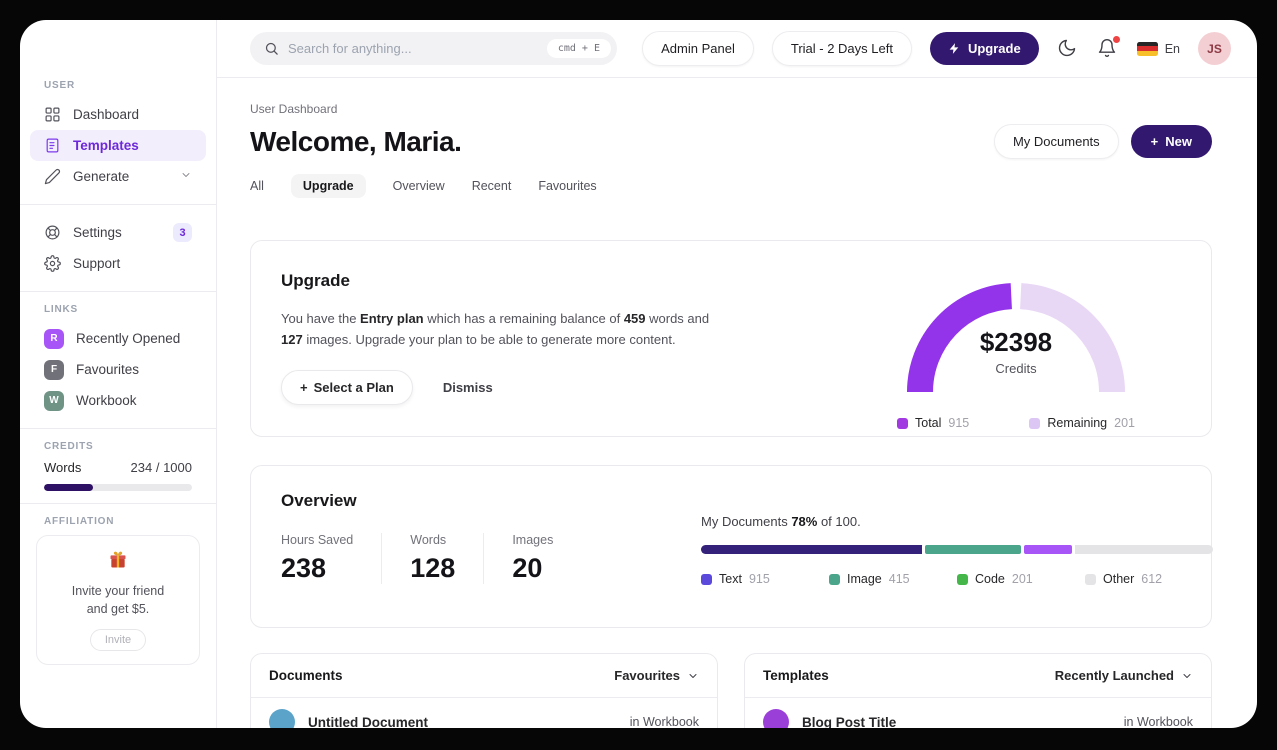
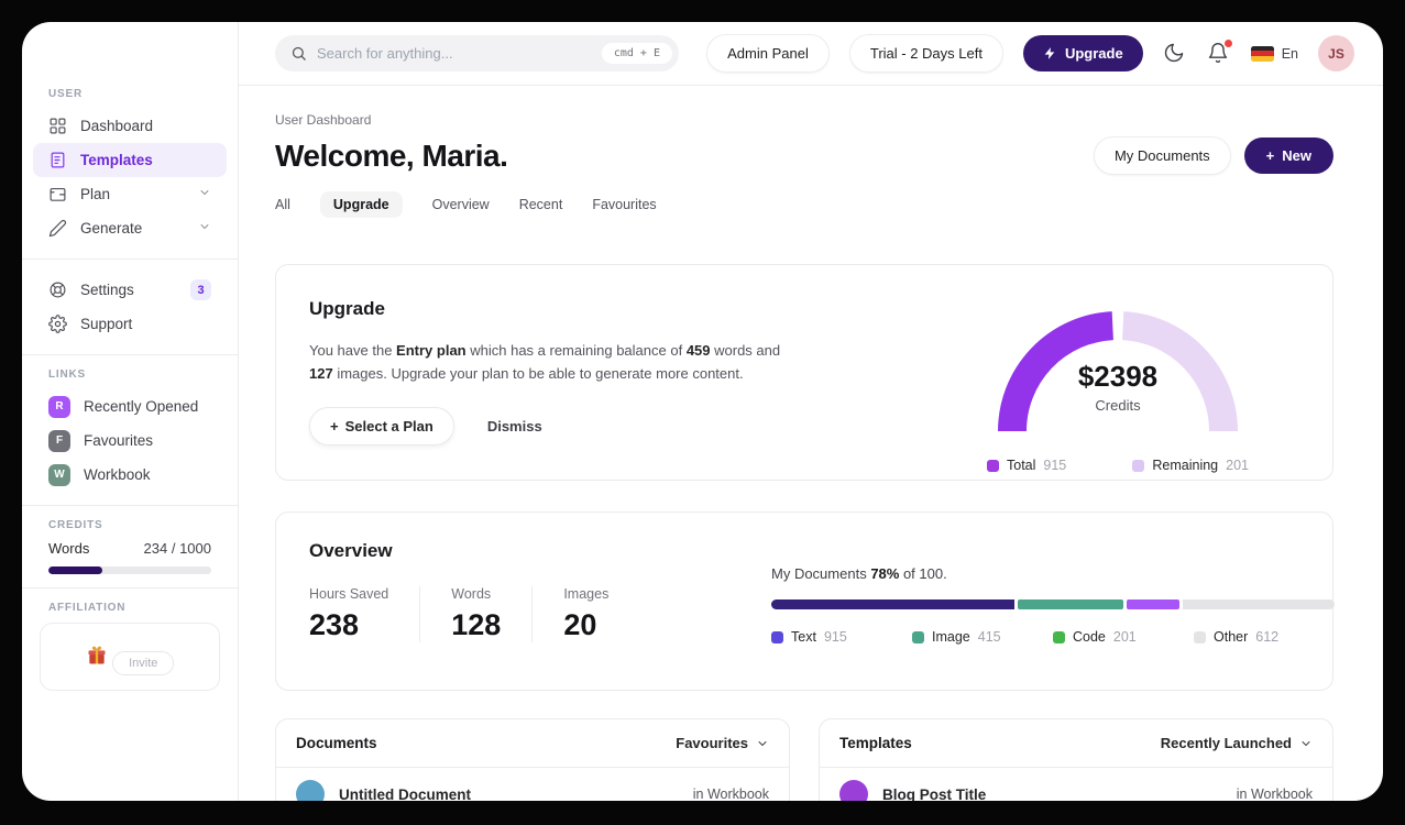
  USER
  Dashboard
  Templates
+ Plan
  Generate
  Settings
  3
  Support
  LINKS
  R
  Recently Opened
  F
  Favourites
  W
  Workbook
  CREDITS
  Words
  234 / 1000
  AFFILIATION
- Invite your friend
- and get $5.
  Invite
  Search for anything...
  cmd + E
  Admin Panel
  Trial - 2 Days Left
  Upgrade
  En
  JS
  User Dashboard
  Welcome, Maria.
  My Documents
  +
  New
  All
  Upgrade
  Overview
  Recent
  Favourites
  Upgrade
  You have the Entry plan which has a remaining balance of 459 words and 127 images. Upgrade your plan to be able to generate more content.
  +
  Select a Plan
  Dismiss
  $2398
  Credits
  Total
  915
  Remaining
  201
  Overview
  Hours Saved
  238
  Words
  128
  Images
  20
  My Documents 78% of 100.
  Text
  915
  Image
  415
  Code
  201
  Other
  612
  Documents
  Favourites
  Untitled Document
  in Workbook
  Templates
  Recently Launched
  Blog Post Title
  in Workbook
